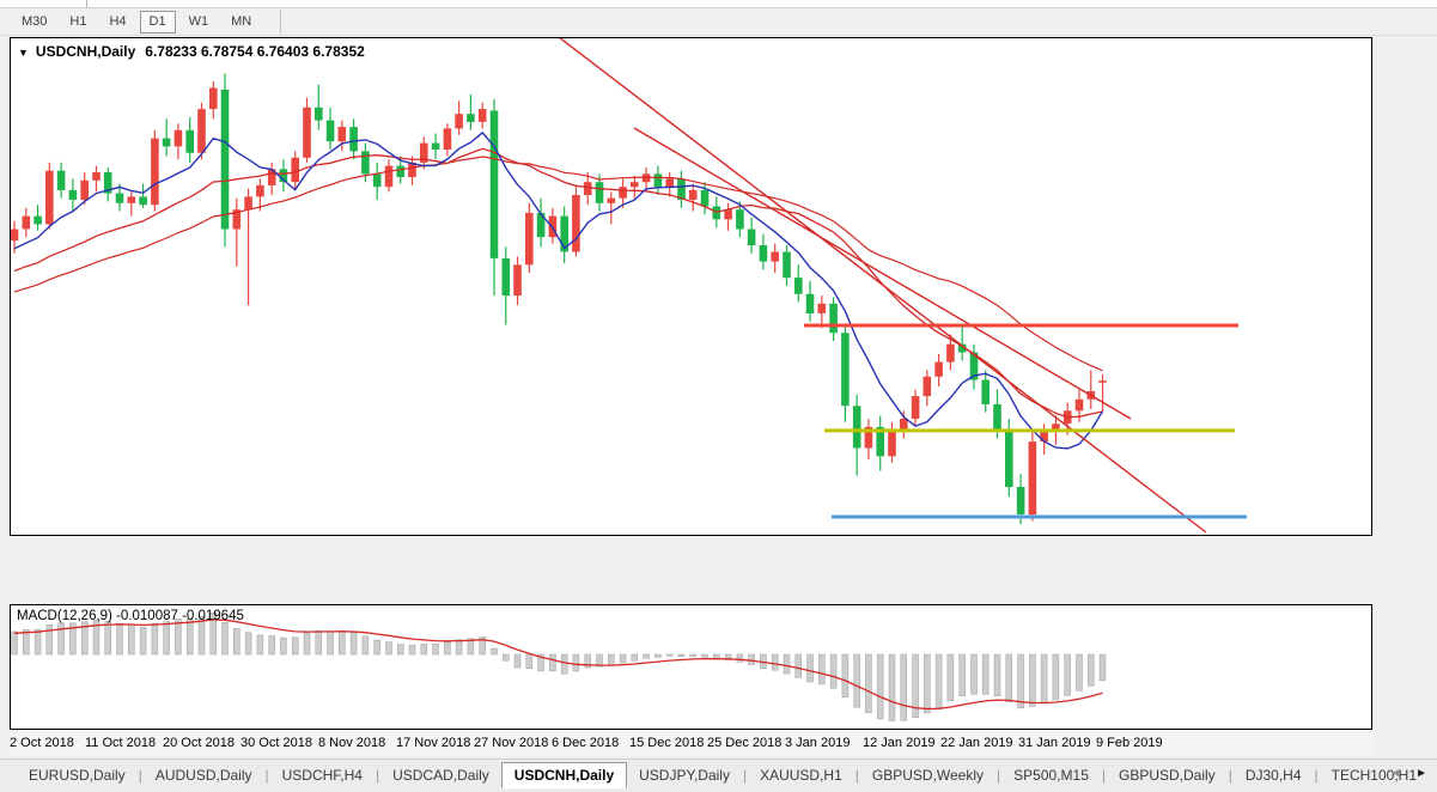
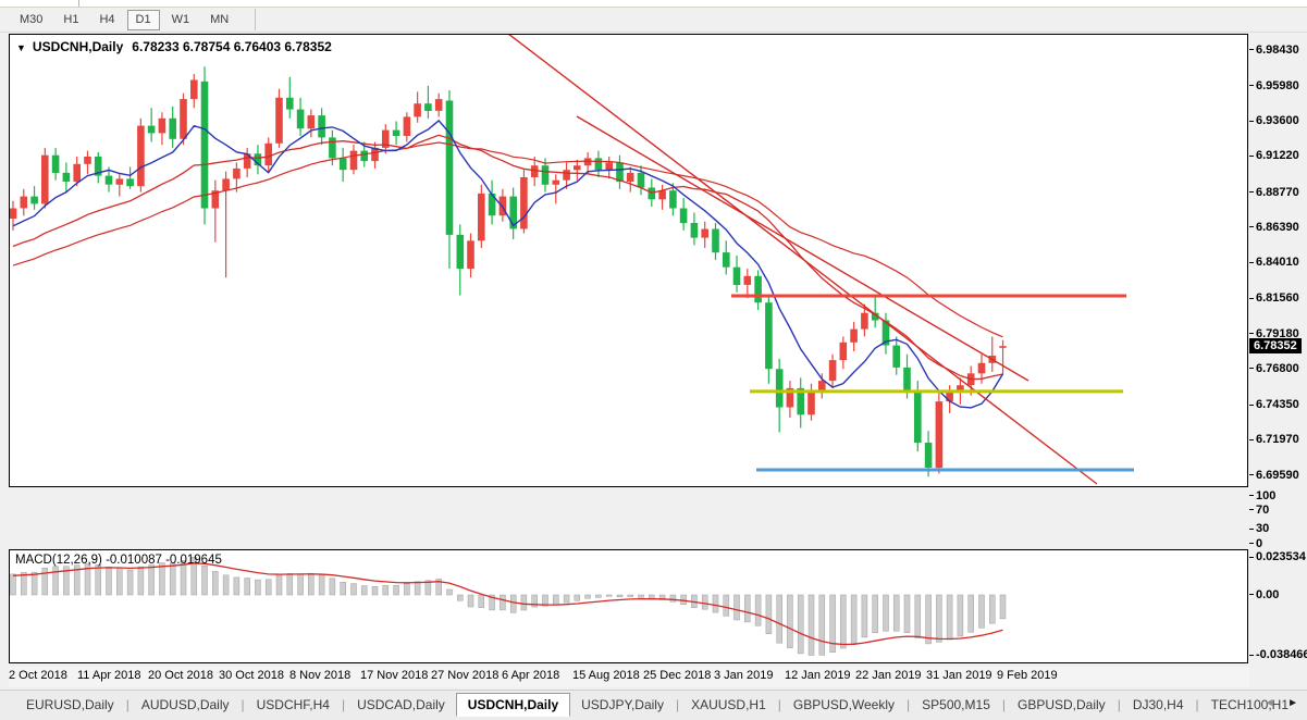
  M30
  H1
  H4
  D1
  W1
  MN
  ▼ USDCNH,Daily 6.78233 6.78754 6.76403 6.78352
  MACD(12,26,9) -0.010087 -0.019645
+ 6.98430
+ 6.95980
+ 6.93600
+ 6.91220
+ 6.88770
+ 6.86390
+ 6.84010
+ 6.81560
+ 6.79180
+ 6.76800
+ 6.74350
+ 6.71970
+ 6.69590
+ 6.78352
+ 100
+ 70
+ 30
+ 0
+ 0.023534
+ 0.00
+ -0.038466
  2 Oct 2018
- 11 Oct 2018
+ 11 Apr 2018
  20 Oct 2018
  30 Oct 2018
  8 Nov 2018
  17 Nov 2018
  27 Nov 2018
- 6 Dec 2018
+ 6 Apr 2018
- 15 Dec 2018
+ 15 Aug 2018
  25 Dec 2018
  3 Jan 2019
  12 Jan 2019
  22 Jan 2019
  31 Jan 2019
  9 Feb 2019
  EURUSD,Daily
  |
  AUDUSD,Daily
  |
  USDCHF,H4
  |
  USDCAD,Daily
  USDCNH,Daily
  USDJPY,Daily
  |
  XAUUSD,H1
  |
  GBPUSD,Weekly
  |
  SP500,M15
  |
  GBPUSD,Daily
  |
  DJ30,H4
  |
  TECH100,H1
  ◄ ►
